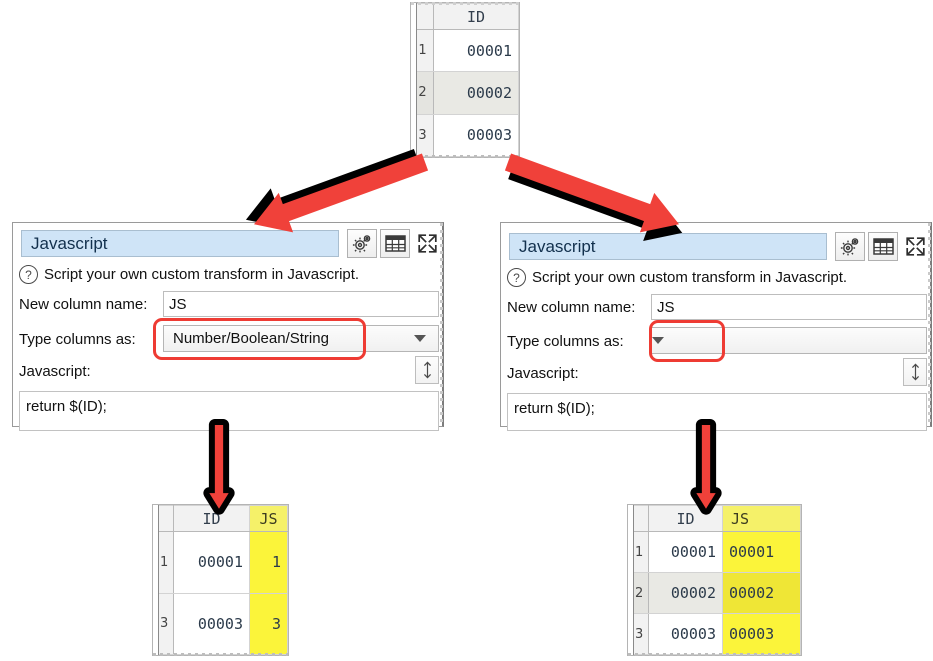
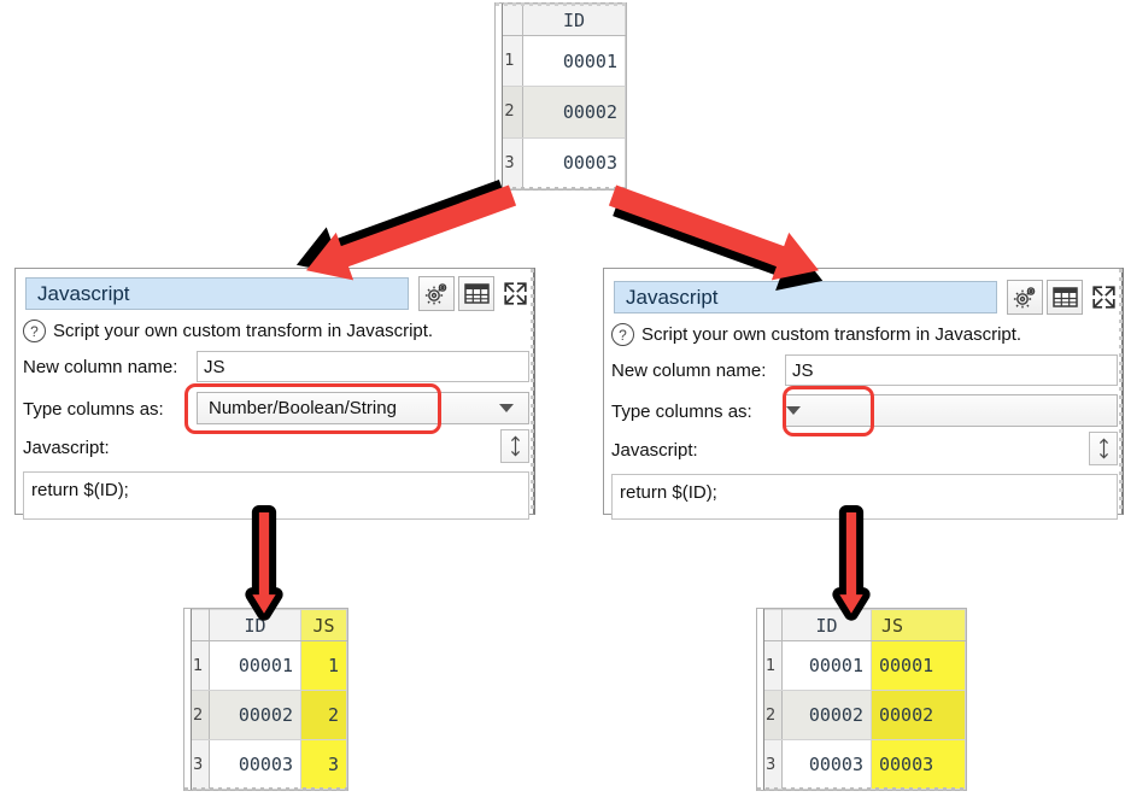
  	ID
  1	00001
  2	00002
  3	00003
  Javascript
  ?
  Script your own custom transform in Javascript.
  New column name:
  JS
  Type columns as:
  Number/Boolean/String
  Javascript:
  return $(ID);
  Javascript
  ?
  Script your own custom transform in Javascript.
  New column name:
  JS
  Type columns as:
  Javascript:
  return $(ID);
  	ID	JS
  1	00001	1
+ 2	00002	2
  3	00003	3
  	ID	JS
  1	00001	00001
  2	00002	00002
  3	00003	00003
